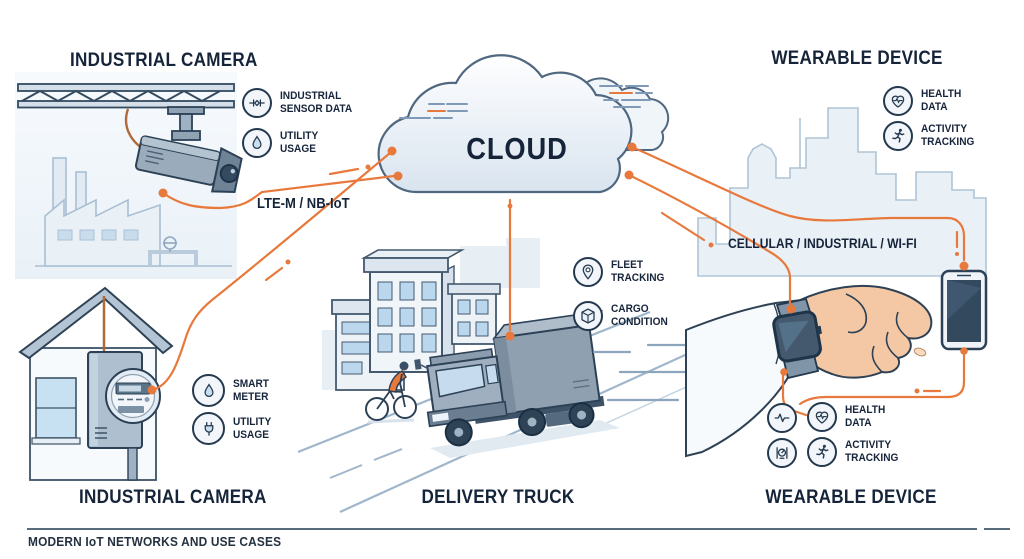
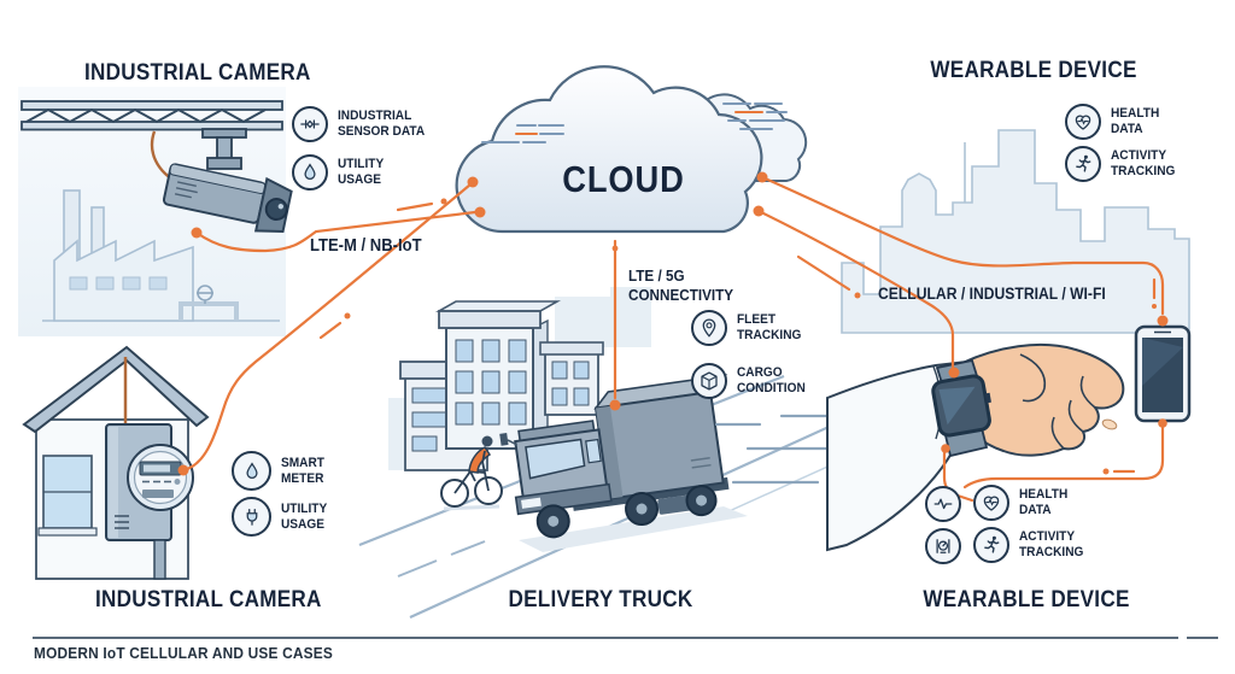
  INDUSTRIAL CAMERA
  WEARABLE DEVICE
  CLOUD
  LTE-M / NB-IoT
+ LTE / 5G
+ CONNECTIVITY
  CELLULAR / INDUSTRIAL / WI-FI
  INDUSTRIAL
  SENSOR DATA
  UTILITY
  USAGE
  HEALTH
  DATA
  ACTIVITY
  TRACKING
  FLEET
  TRACKING
  CARGO
  CONDITION
  SMART
  METER
  UTILITY
  USAGE
  HEALTH
  DATA
  ACTIVITY
  TRACKING
  INDUSTRIAL CAMERA
  DELIVERY TRUCK
  WEARABLE DEVICE
- MODERN IoT NETWORKS AND USE CASES
+ MODERN IoT CELLULAR AND USE CASES
